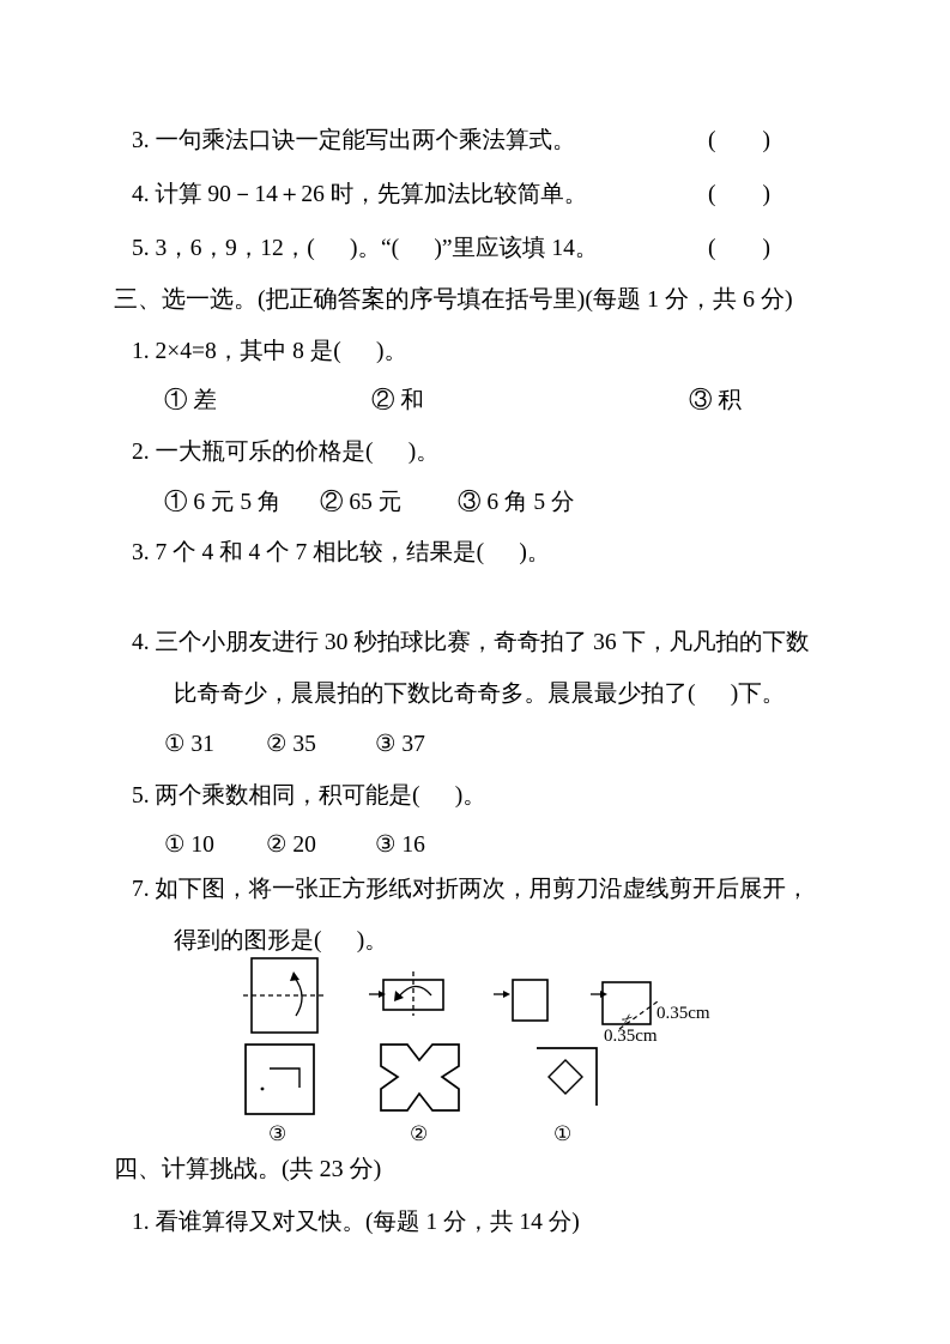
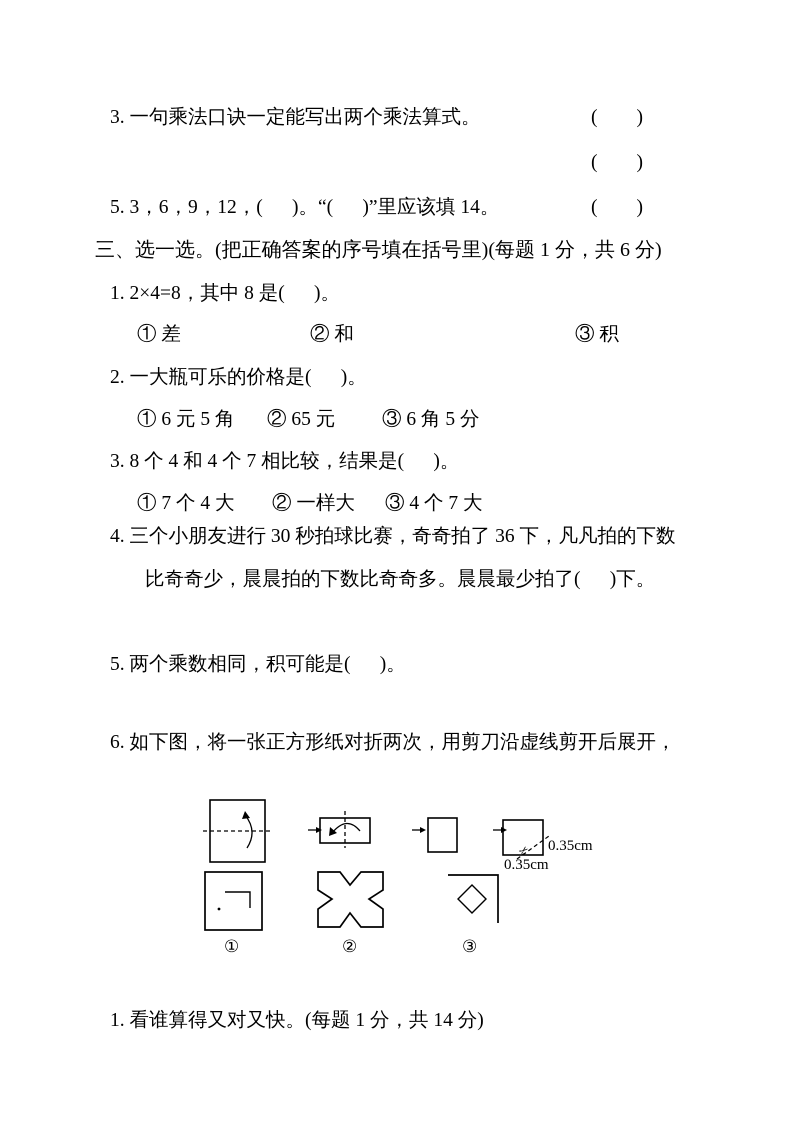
  3. 一句乘法口诀一定能写出两个乘法算式。
  ( )
- 4. 计算 90－14＋26 时，先算加法比较简单。
  ( )
  5. 3，6，9，12，( )。“( )”里应该填 14。
  ( )
  三、选一选。(把正确答案的序号填在括号里)(每题 1 分，共 6 分)
  1. 2×4=8，其中 8 是( )。
  ① 差
  ② 和
  ③ 积
  2. 一大瓶可乐的价格是( )。
  ① 6 元 5 角
  ② 65 元
  ③ 6 角 5 分
- 3. 7 个 4 和 4 个 7 相比较，结果是( )。
+ 3. 8 个 4 和 4 个 7 相比较，结果是( )。
+ ① 7 个 4 大
+ ② 一样大
+ ③ 4 个 7 大
  4. 三个小朋友进行 30 秒拍球比赛，奇奇拍了 36 下，凡凡拍的下数
  比奇奇少，晨晨拍的下数比奇奇多。晨晨最少拍了( )下。
- ① 31
- ② 35
- ③ 37
  5. 两个乘数相同，积可能是( )。
- ① 10
- ② 20
- ③ 16
- 7. 如下图，将一张正方形纸对折两次，用剪刀沿虚线剪开后展开，
+ 6. 如下图，将一张正方形纸对折两次，用剪刀沿虚线剪开后展开，
- 得到的图形是( )。
  0.35cm
  0.35cm
- ③
+ ①
  ②
- ①
+ ③
- 四、计算挑战。(共 23 分)
  1. 看谁算得又对又快。(每题 1 分，共 14 分)
